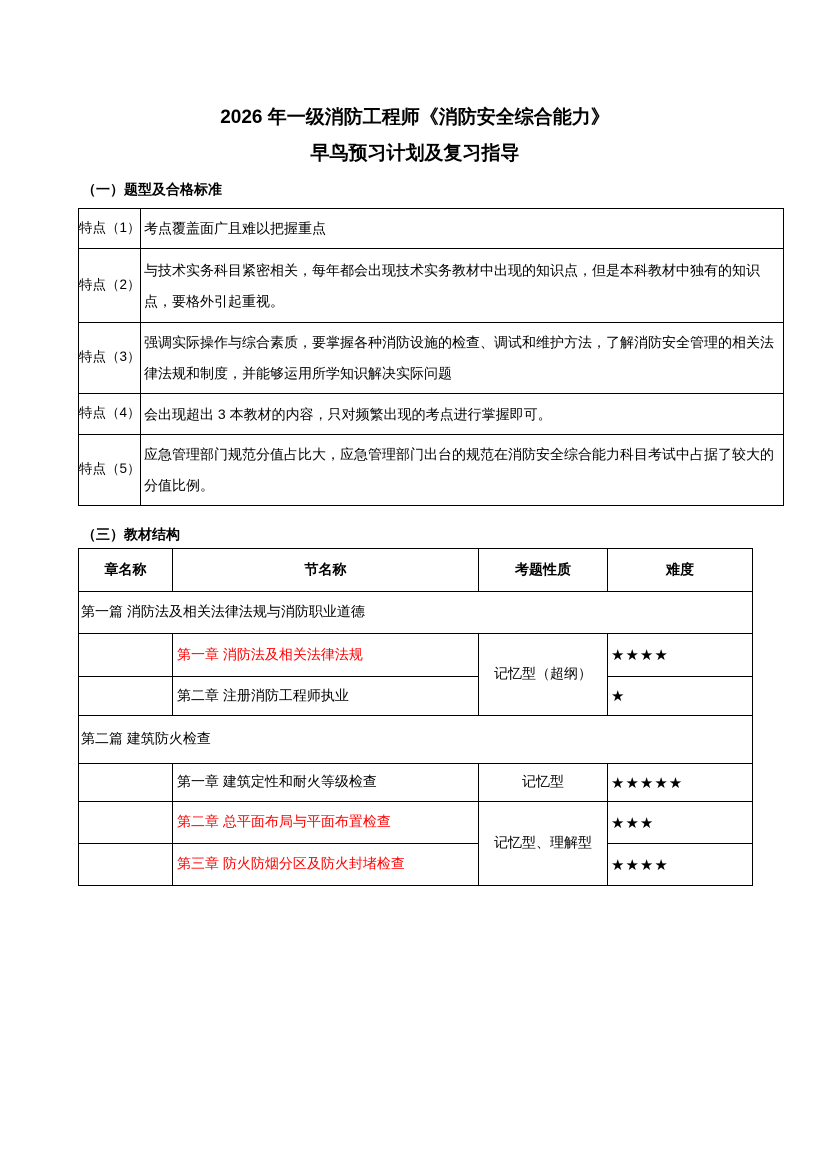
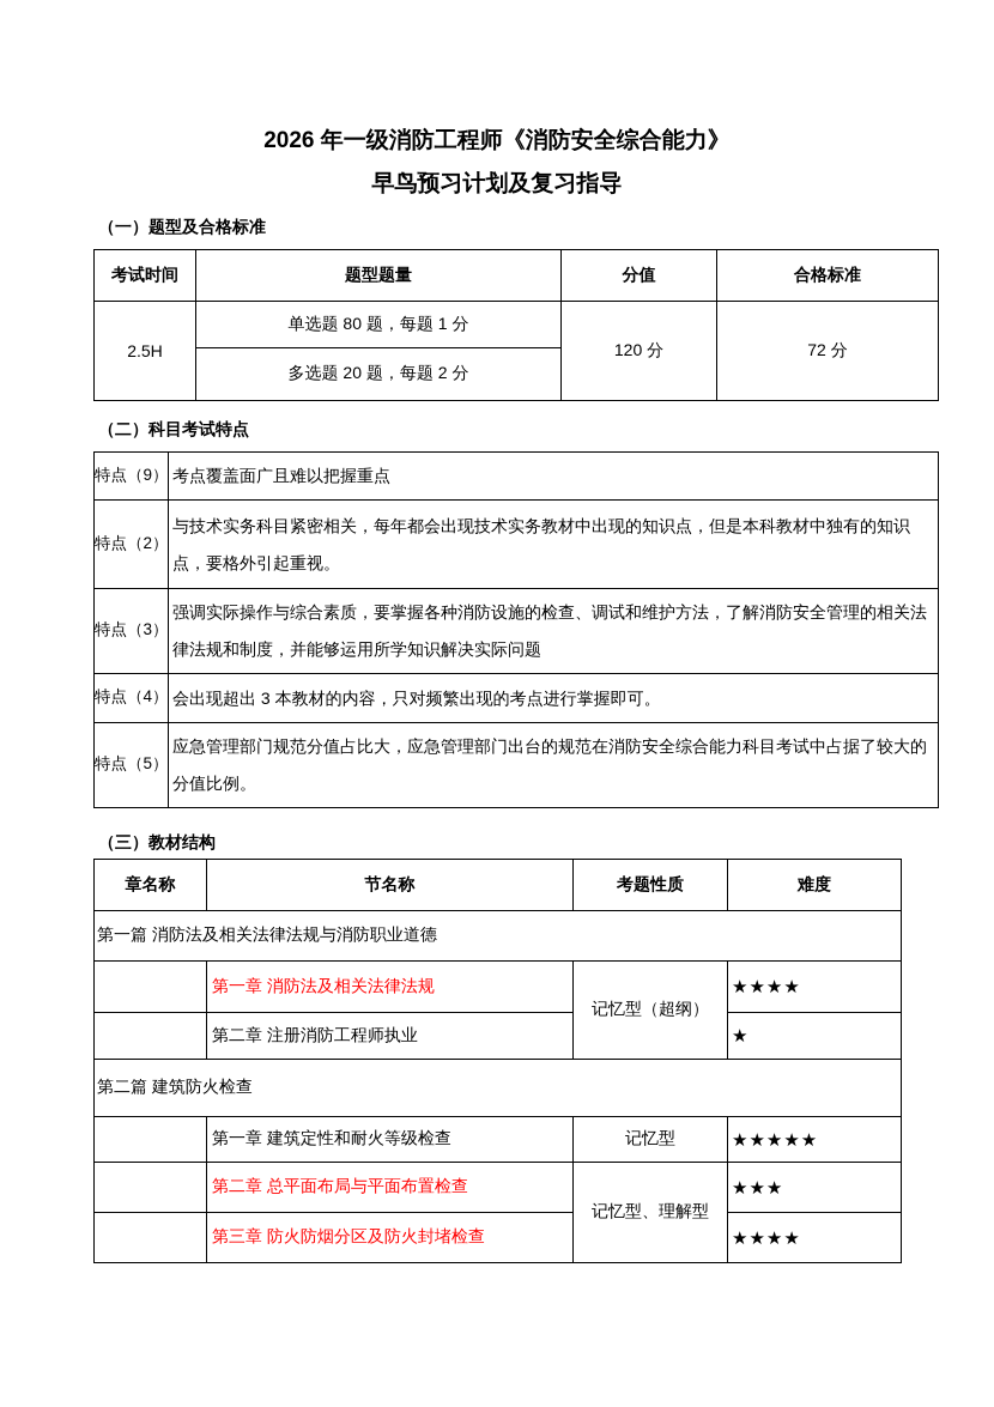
  2026 年一级消防工程师《消防安全综合能力》
  早鸟预习计划及复习指导
  （一）题型及合格标准
+ 考试时间	题型题量	分值	合格标准
+ 2.5H	单选题 80 题，每题 1 分	120 分	72 分
+ 多选题 20 题，每题 2 分
+ （二）科目考试特点
- 特点（1）	考点覆盖面广且难以把握重点
+ 特点（9）	考点覆盖面广且难以把握重点
  特点（2）	与技术实务科目紧密相关，每年都会出现技术实务教材中出现的知识点，但是本科教材中独有的知识点，要格外引起重视。
  特点（3）	强调实际操作与综合素质，要掌握各种消防设施的检查、调试和维护方法，了解消防安全管理的相关法律法规和制度，并能够运用所学知识解决实际问题
  特点（4）	会出现超出 3 本教材的内容，只对频繁出现的考点进行掌握即可。
  特点（5）	应急管理部门规范分值占比大，应急管理部门出台的规范在消防安全综合能力科目考试中占据了较大的分值比例。
  （三）教材结构
  章名称	节名称	考题性质	难度
  第一篇 消防法及相关法律法规与消防职业道德
  	第一章 消防法及相关法律法规	记忆型（超纲）	★★★★
  	第二章 注册消防工程师执业	★
  第二篇 建筑防火检查
  	第一章 建筑定性和耐火等级检查	记忆型	★★★★★
  	第二章 总平面布局与平面布置检查	记忆型、理解型	★★★
  	第三章 防火防烟分区及防火封堵检查	★★★★
